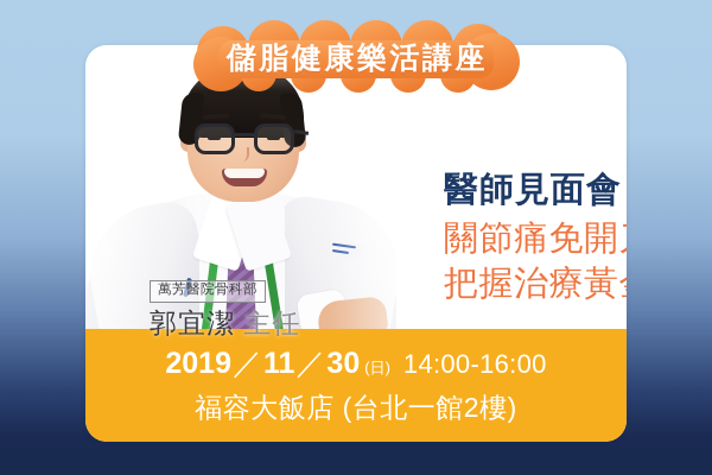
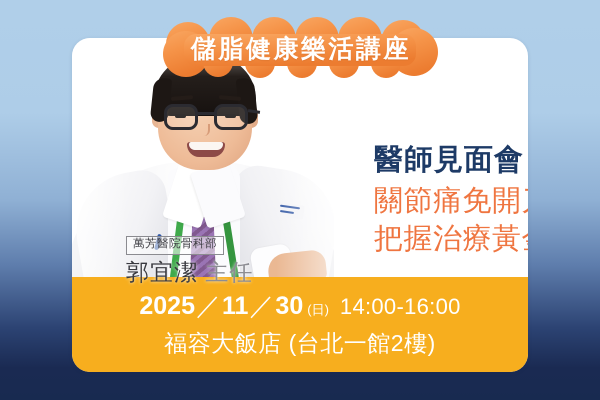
  萬芳醫院骨科部
  郭宜潔 主任
  醫師見面會
  關節痛免開
  把握治療黃
- 2019
+ 2025
  ／
  11
  ／
  30
  (日)
  14:00-16:00
  福容大飯店 (台北一館2樓)
  儲脂健康樂活講座
